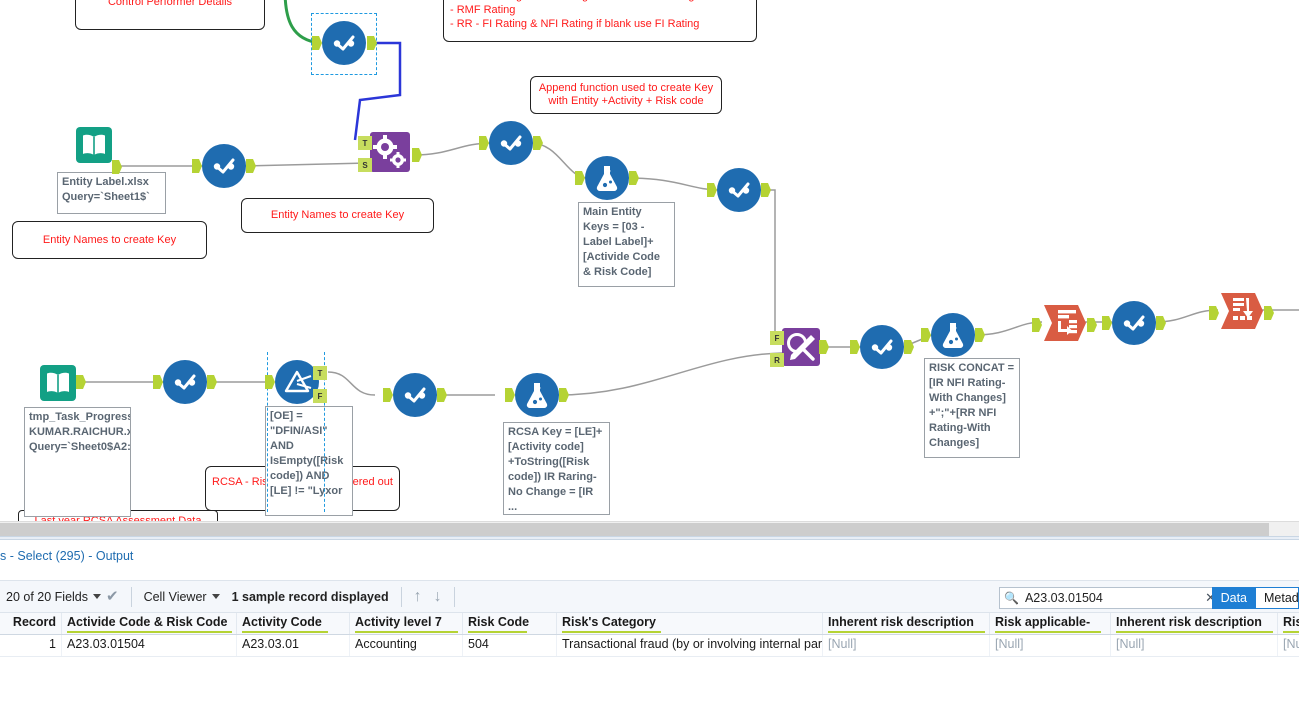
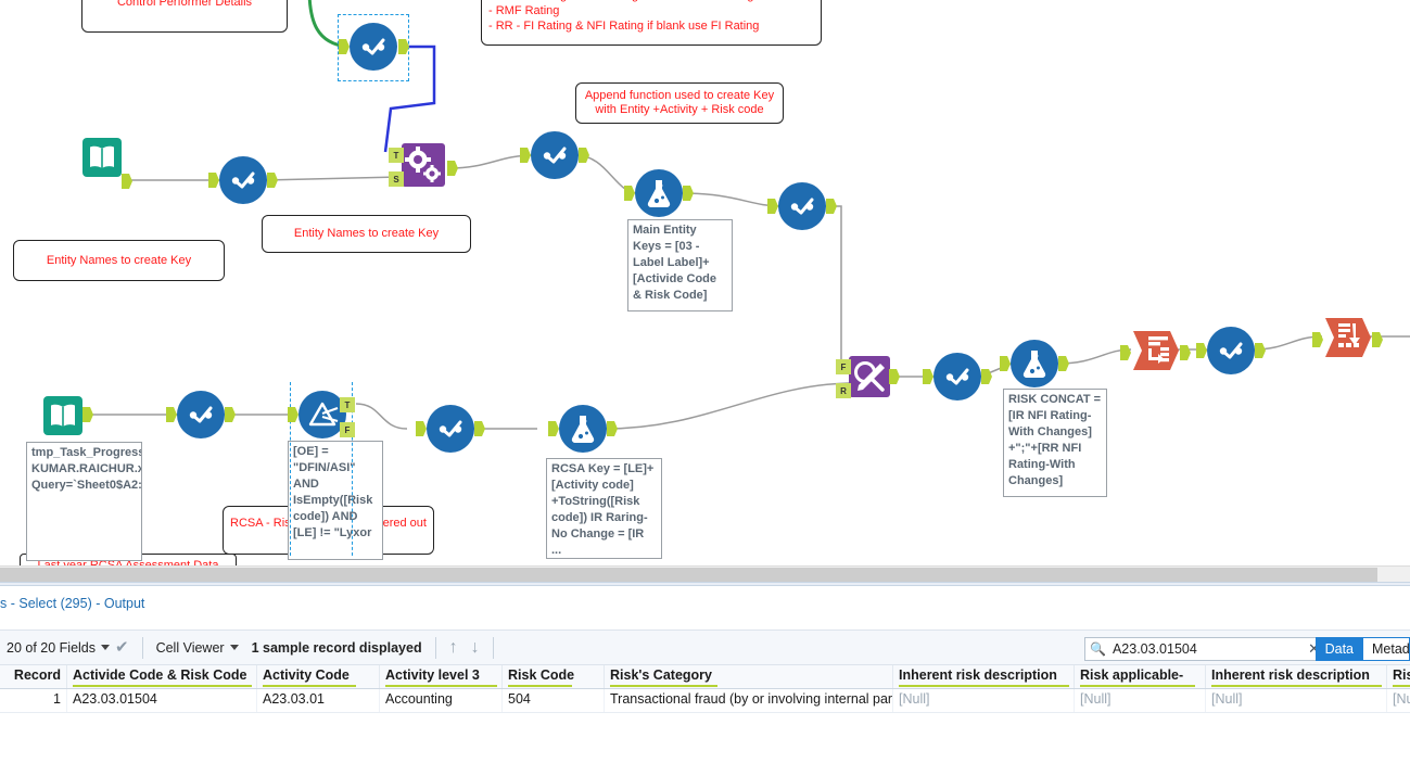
  - RMF Rating
  - RR - FI Rating & NFI Rating if blank use FI Rating
  Append function used to create Key with Entity +Activity + Risk code
  Entity Names to create Key
  Entity Names to create Key
- Entity Label.xlsx
- Query=`Sheet1$`
  Main Entity Keys = [03 - Label Label]+[Activide Code & Risk Code]
  RISK CONCAT = [IR NFI Rating-With Changes] +";"+[RR NFI Rating-With Changes]
  RCSA Key = [LE]+[Activity code] +ToString([Risk code]) IR Raring-No Change = [IR ...
  [OE] = "DFIN/ASI" AND IsEmpty([Risk code]) AND [LE] != "Lyxor
  T
  S
  T
  F
  F
  R
  s - Select (295) - Output
  20 of 20 Fields
  ✔
  Cell Viewer
  1 sample record displayed
  ↑
  ↓
  🔍
  A23.03.01504
  ✕
  Data
  Metad
  Record
  Activide Code & Risk Code
  Activity Code
- Activity level 7
+ Activity level 3
  Risk Code
  Risk's Category
  Inherent risk description
  Risk applicable-
  Inherent risk description
  1
  A23.03.01504
  A23.03.01
  Accounting
  504
  Transactional fraud (by or involving internal par
  [Null]
  [Null]
  [Null]
